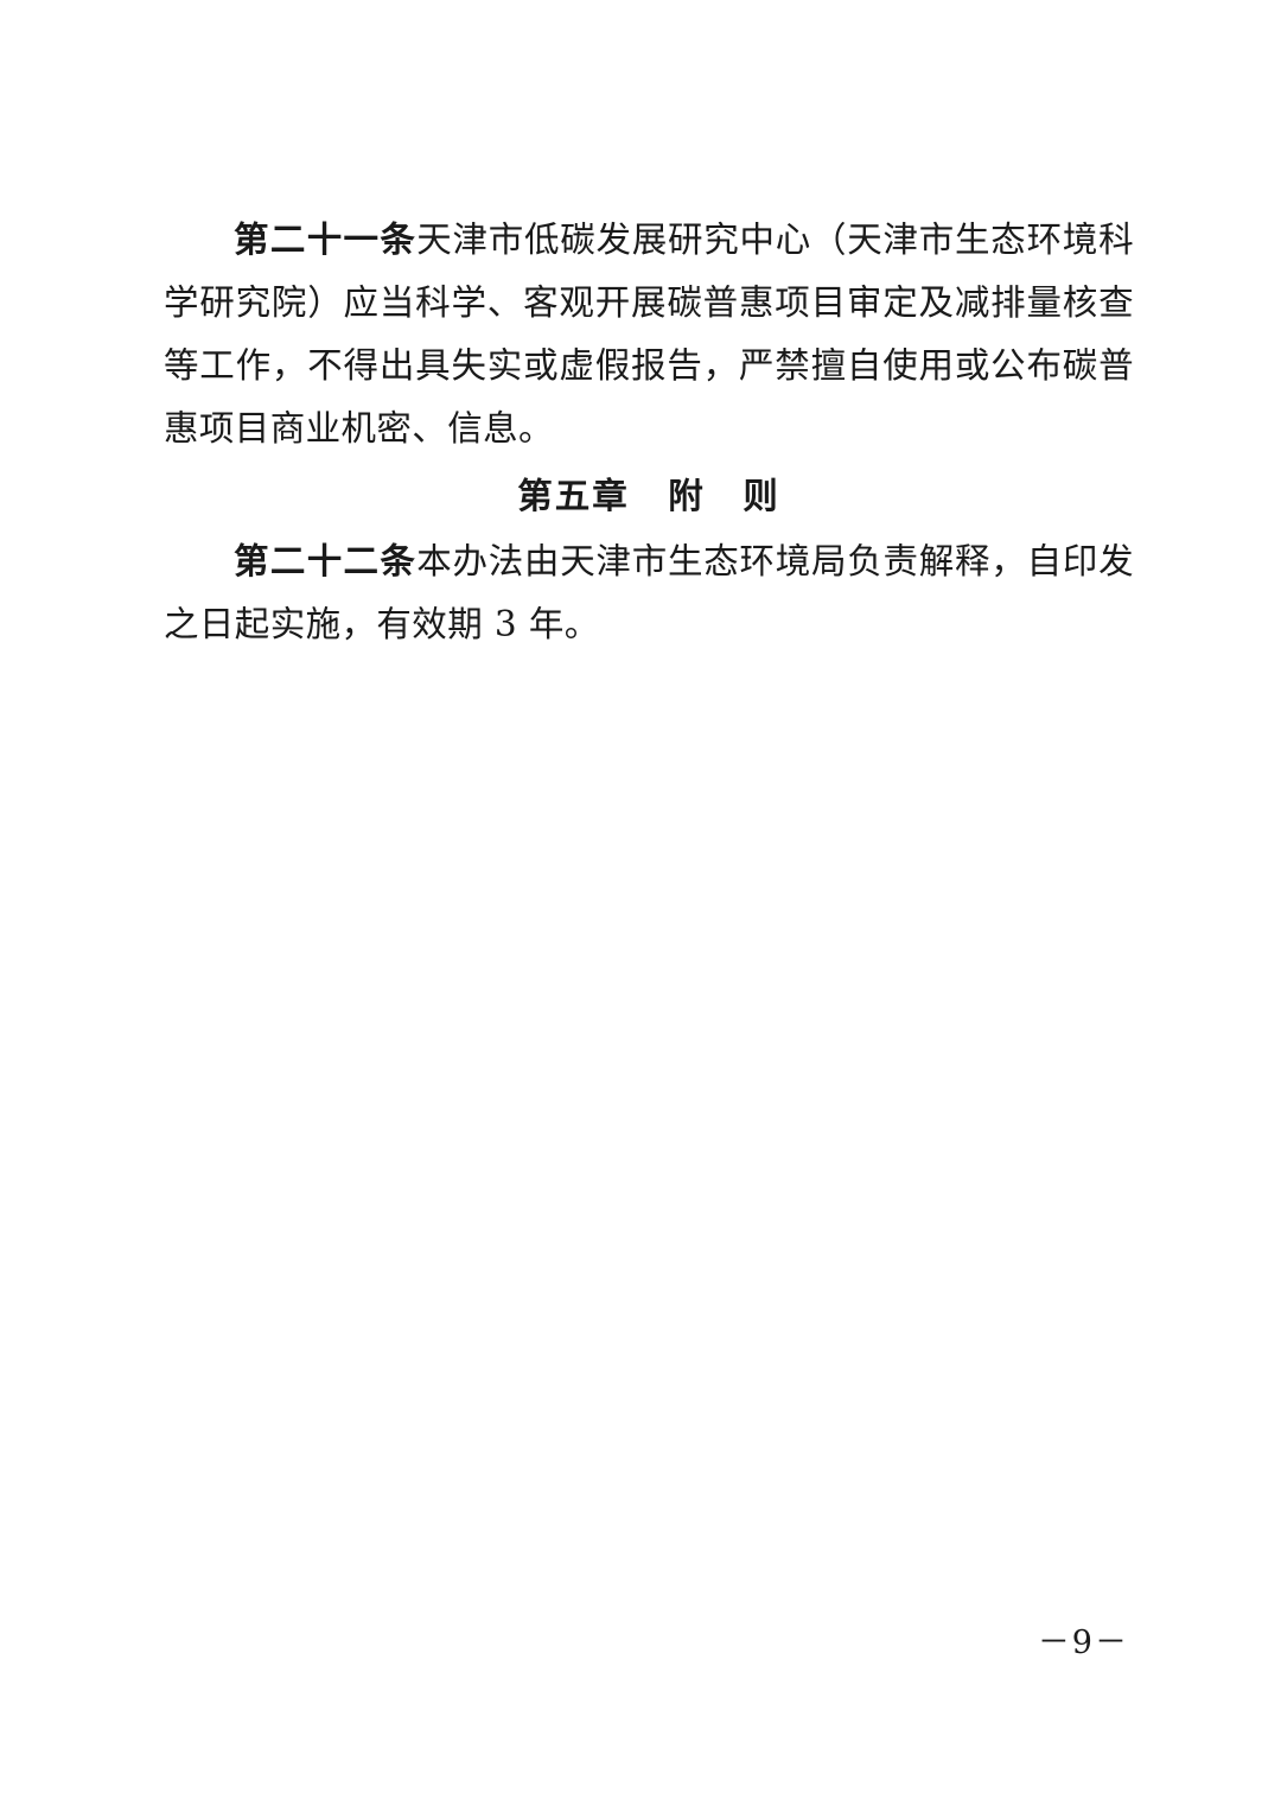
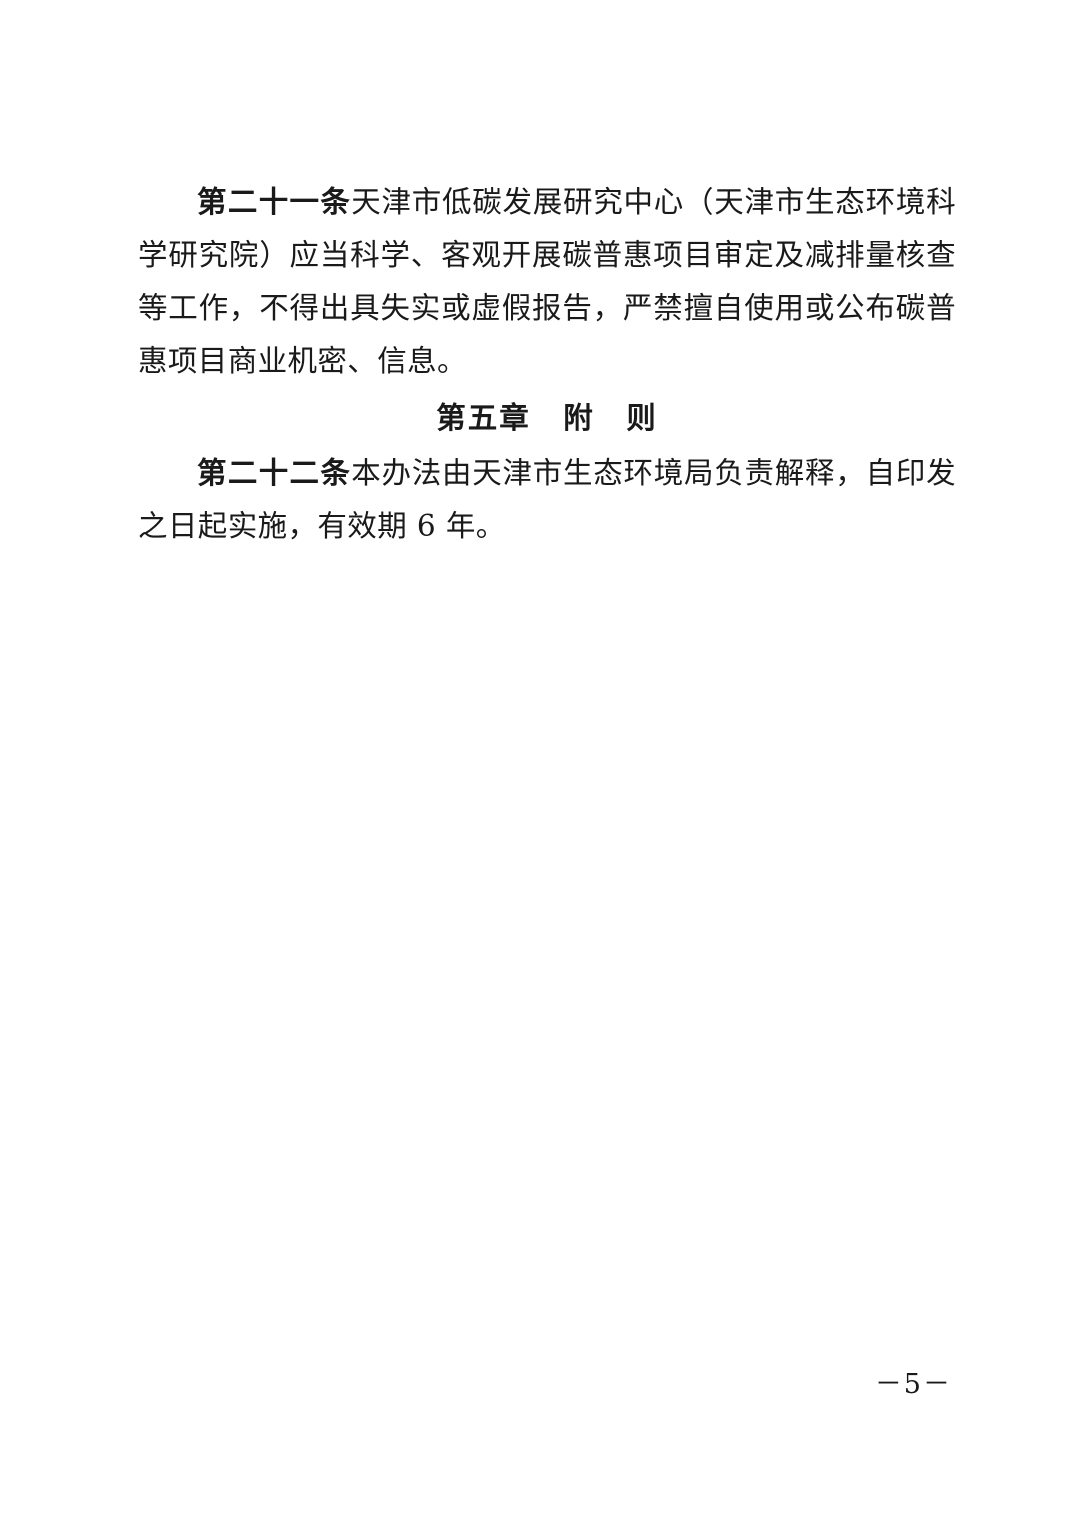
  第二十一条天津市低碳发展研究中心（天津市生态环境科学研究院）应当科学、客观开展碳普惠项目审定及减排量核查等工作，不得出具失实或虚假报告，严禁擅自使用或公布碳普惠项目商业机密、信息。
  第五章 附 则
- 第二十二条本办法由天津市生态环境局负责解释，自印发之日起实施，有效期 3 年。
+ 第二十二条本办法由天津市生态环境局负责解释，自印发之日起实施，有效期 6 年。
- －9－
+ －5－
